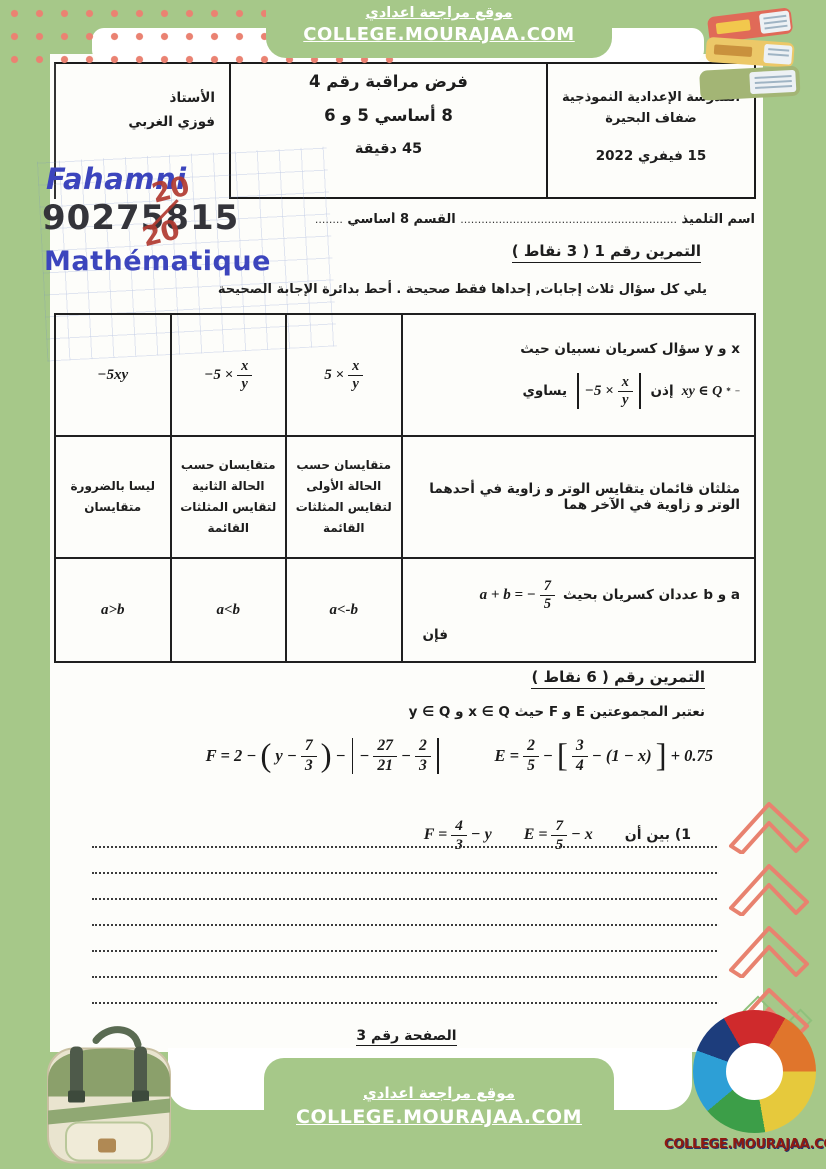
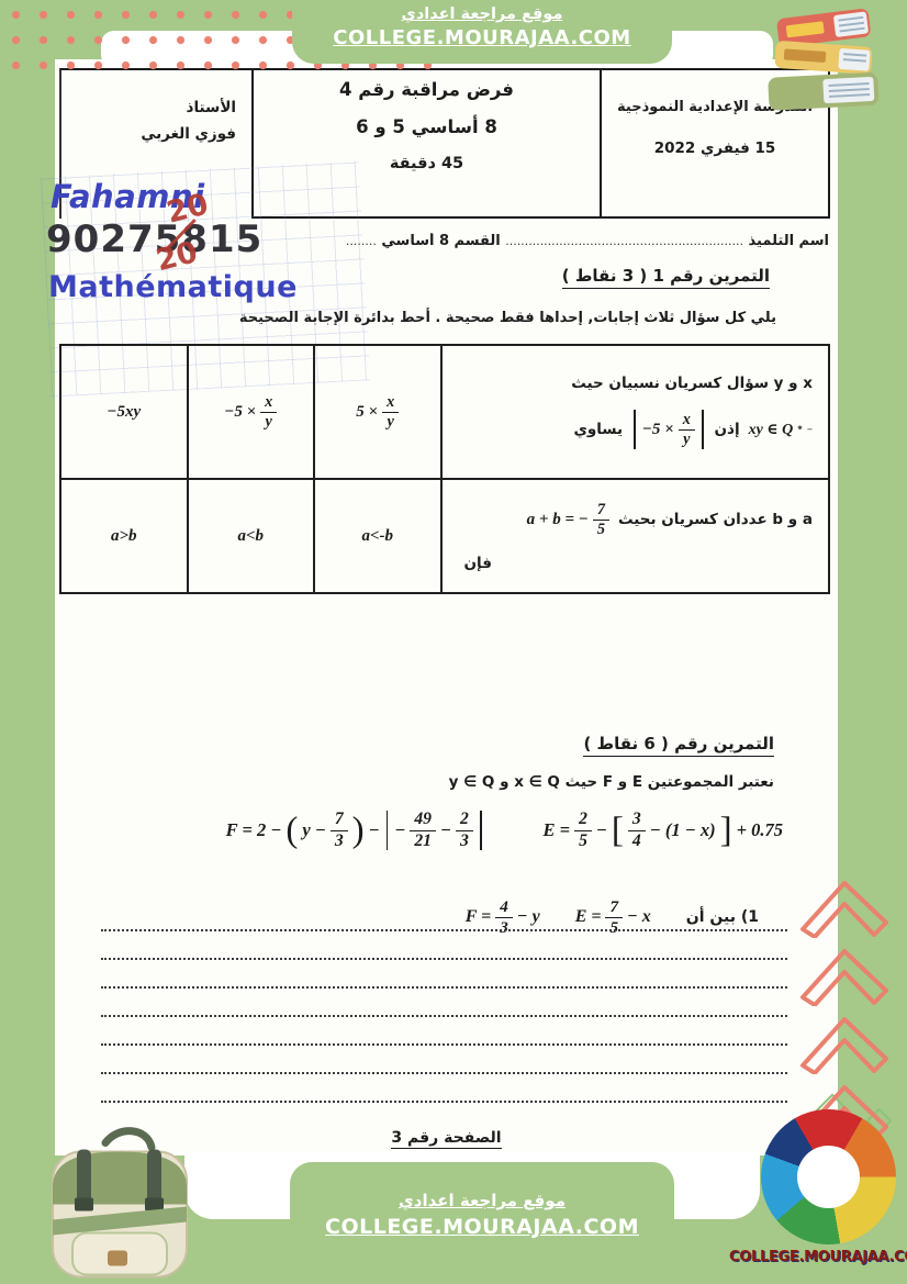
  موقع مراجعة اعدادي
  COLLEGE.MOURAJAA.COM
  سة الإعدادية النموذجية
- ضفاف البحيرة
  15 فيفري 2022
  فرض مراقبة رقم 4
  8 أساسي 5 و 6
  45 دقيقة
  الأستاذ
  فوزي الغربي
  Fahamni
  90275815
  Mathématique
  اسم التلميذ .............................................................. القسم 8 أساسي ........
  التمرين رقم 1 ( 3 نقاط )
  يلي كل سؤال ثلاث إجابات, إحداها فقط صحيحة . أحط بدائرة الإجابة الصحيحة
  x و y سؤال كسريان نسبيان حيث xy ∈ Q * − إذن −5 × xy يساوي	5 × xy	−5 × xy	−5xy
- مثلثان قائمان يتقايس الوتر و زاوية في أحدهما الوتر و زاوية في الآخر هما	متقايسان حسب الحالة الأولى لتقايس المثلثات القائمة	متقايسان حسب الحالة الثانية لتقايس المثلثات القائمة	ليسا بالضرورة متقايسان
  a و b عددان كسريان بحيث a + b = − 75 فإن	a<-b	a<b	a>b
  التمرين رقم ( 6 نقاط )
  نعتبر المجموعتين E و F حيث x ∈ Q و y ∈ Q
  E =
  2
  5
  −
  [
  3
  4
  − (1 − x)
  ]
  + 0.75
  F = 2 −
  (
  y −
  7
  3
  )
  −
  −
- 27
+ 49
  21
  −
  2
  3
  1) بين أن
  E =
  7
  5
  − x
  F =
  4
  3
  − y
  الصفحة رقم 3
  موقع مراجعة اعدادي
  COLLEGE.MOURAJAA.COM
  COLLEGE.MOURAJAA.C
